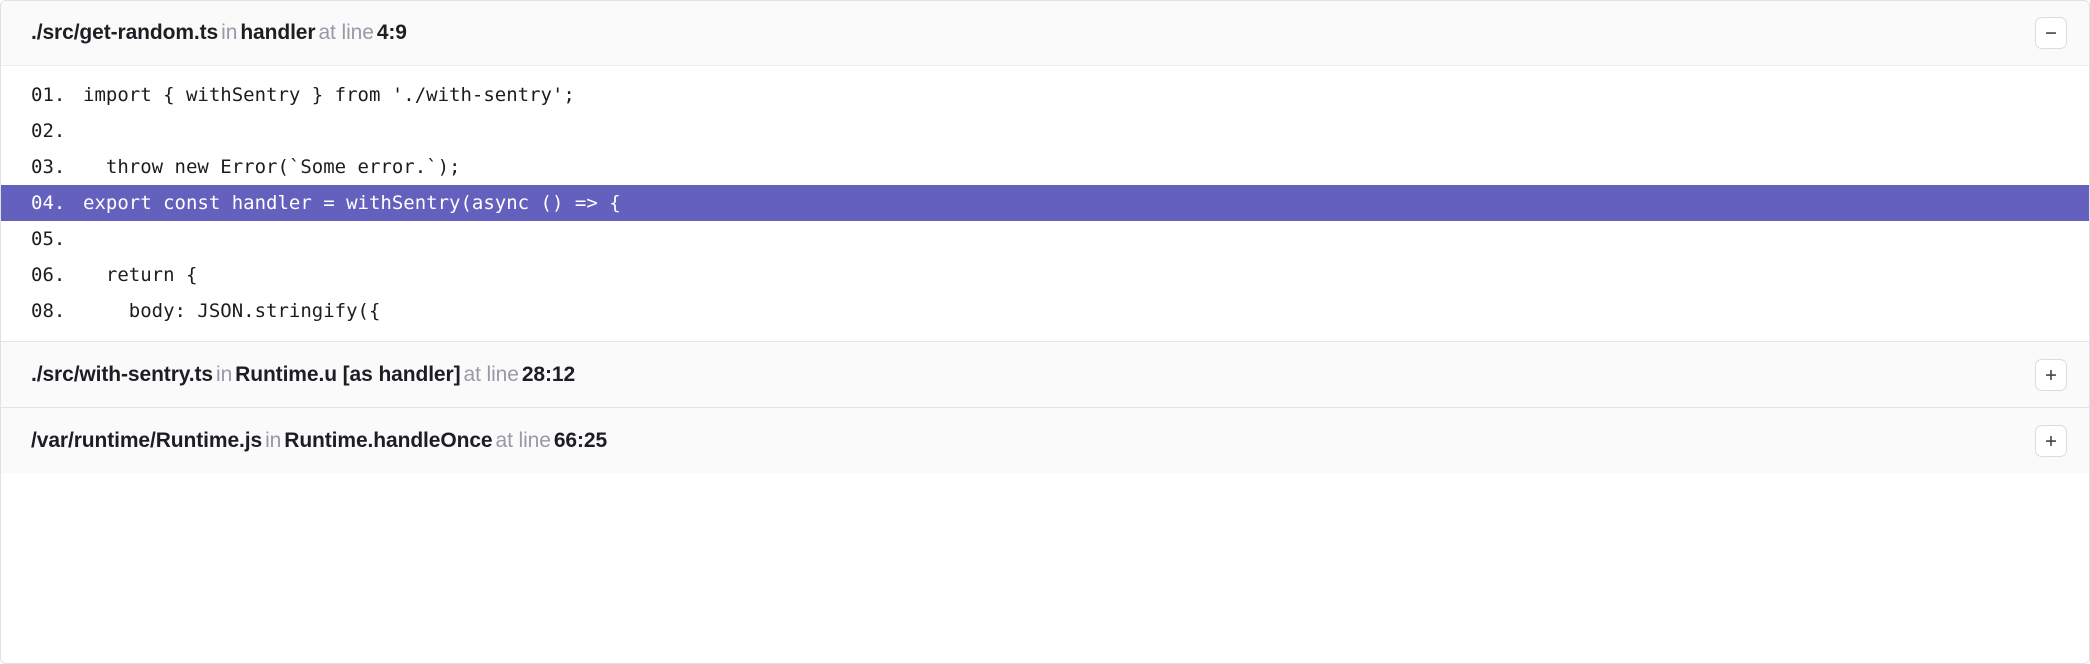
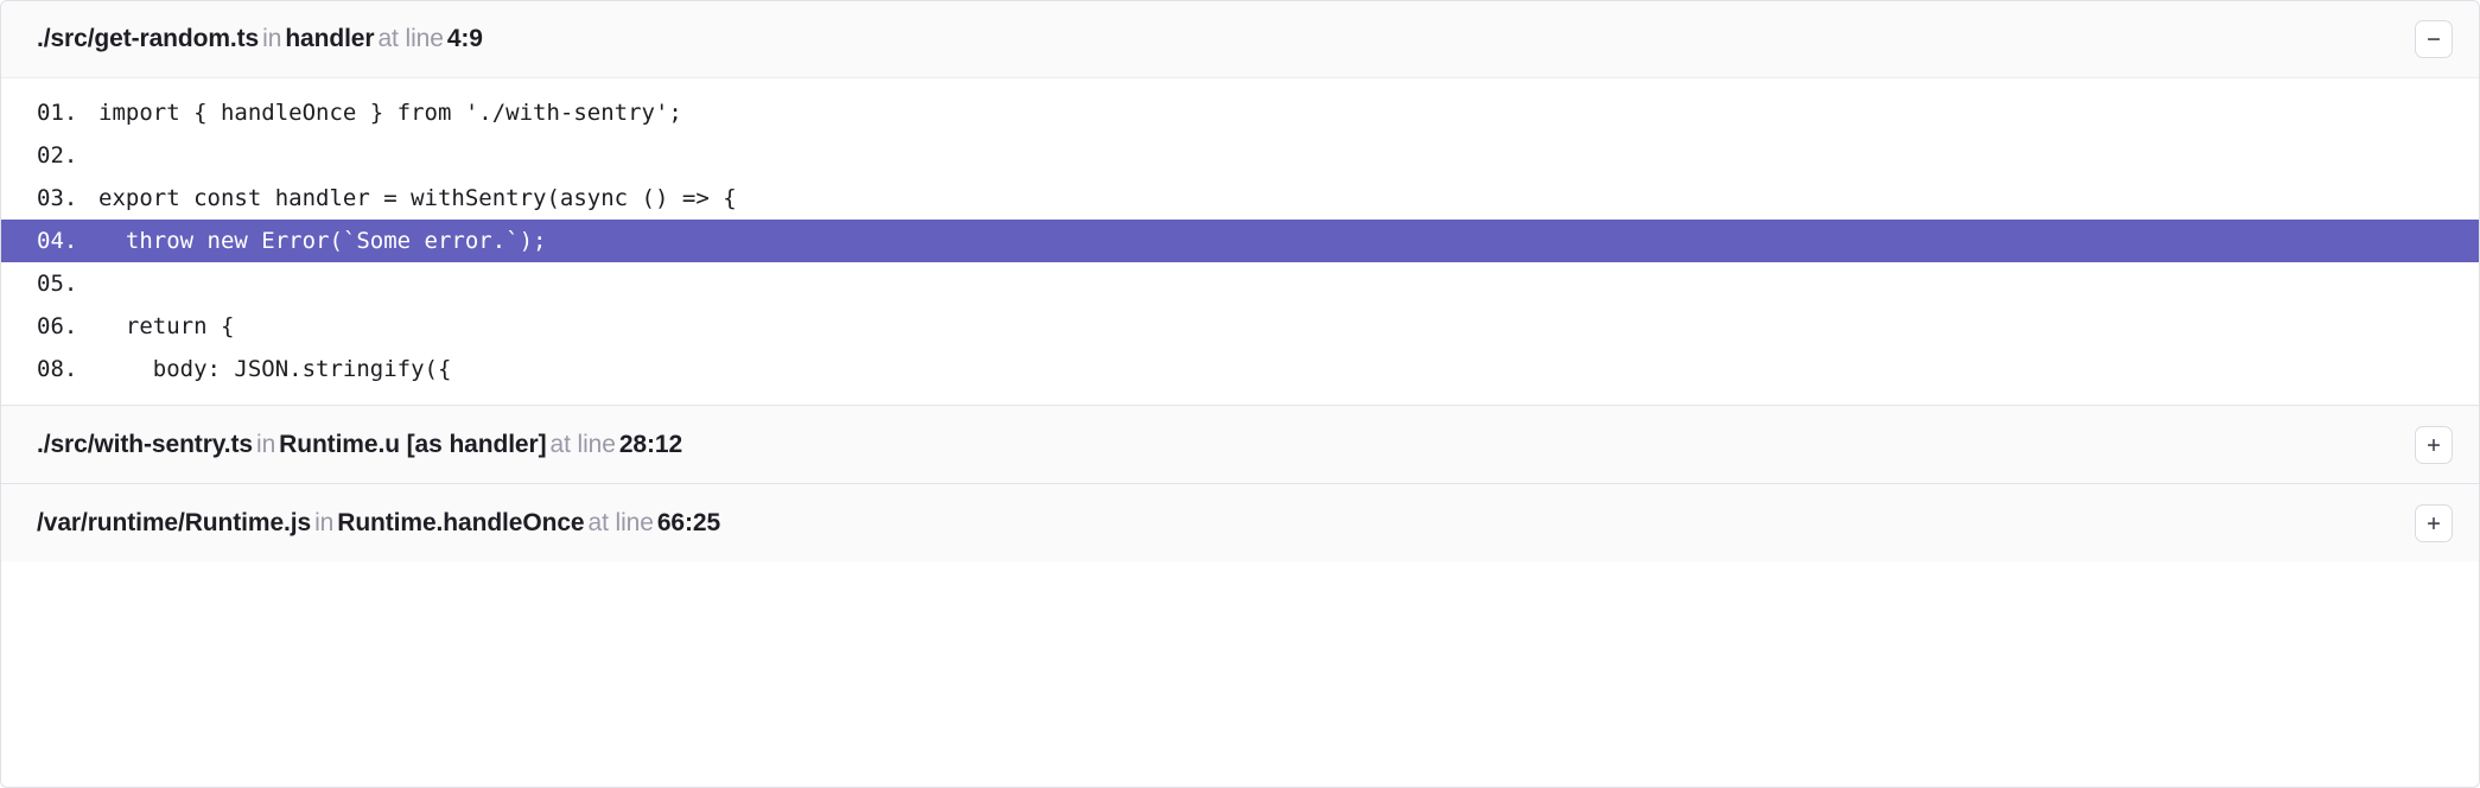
  ./src/get-random.ts in handler at line 4:9
  01.
- import { withSentry } from './with-sentry';
+ import { handleOnce } from './with-sentry';
  02.
  03.
- throw new Error(`Some error.`);
+ export const handler = withSentry(async () => {
  04.
- export const handler = withSentry(async () => {
+ throw new Error(`Some error.`);
  05.
  06.
  return {
  08.
  body: JSON.stringify({
  ./src/with-sentry.ts in Runtime.u [as handler] at line 28:12
  /var/runtime/Runtime.js in Runtime.handleOnce at line 66:25
